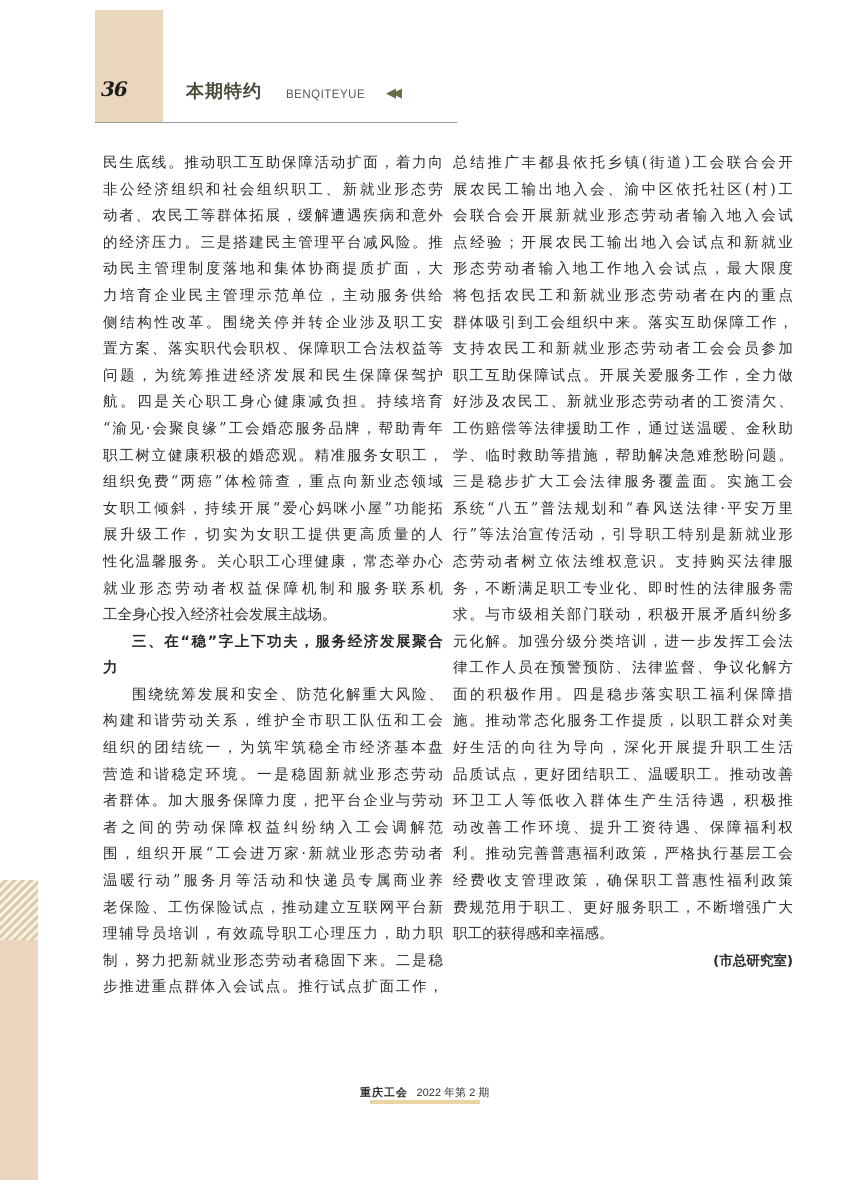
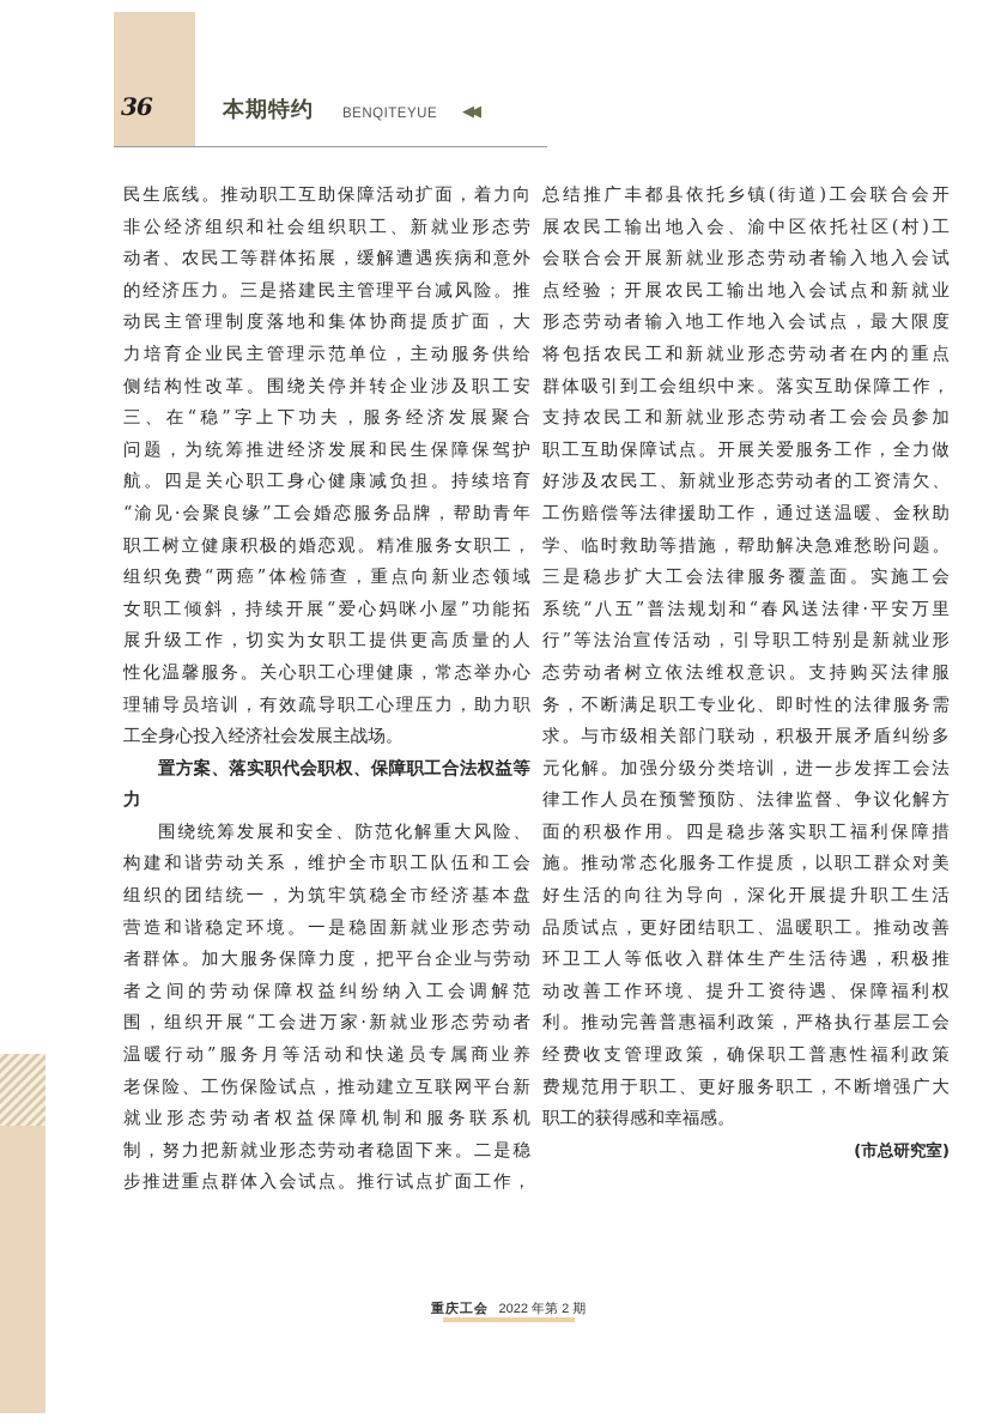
  36
  本期特约
  BENQITEYUE
  ◀◀
  民生底线。推动职工互助保障活动扩面，着力向
  非公经济组织和社会组织职工、新就业形态劳
  动者、农民工等群体拓展，缓解遭遇疾病和意外
  的经济压力。三是搭建民主管理平台减风险。推
  动民主管理制度落地和集体协商提质扩面，大
  力培育企业民主管理示范单位，主动服务供给
  侧结构性改革。围绕关停并转企业涉及职工安
- 置方案、落实职代会职权、保障职工合法权益等
+ 三、在“稳”字上下功夫，服务经济发展聚合
  问题，为统筹推进经济发展和民生保障保驾护
  航。四是关心职工身心健康减负担。持续培育
  “渝见·会聚良缘”工会婚恋服务品牌，帮助青年
  职工树立健康积极的婚恋观。精准服务女职工，
  组织免费“两癌”体检筛查，重点向新业态领域
  女职工倾斜，持续开展“爱心妈咪小屋”功能拓
  展升级工作，切实为女职工提供更高质量的人
  性化温馨服务。关心职工心理健康，常态举办心
- 就业形态劳动者权益保障机制和服务联系机
+ 理辅导员培训，有效疏导职工心理压力，助力职
  工全身心投入经济社会发展主战场。
- 三、在“稳”字上下功夫，服务经济发展聚合
+ 置方案、落实职代会职权、保障职工合法权益等
  力
  围绕统筹发展和安全、防范化解重大风险、
  构建和谐劳动关系，维护全市职工队伍和工会
  组织的团结统一，为筑牢筑稳全市经济基本盘
  营造和谐稳定环境。一是稳固新就业形态劳动
  者群体。加大服务保障力度，把平台企业与劳动
  者之间的劳动保障权益纠纷纳入工会调解范
  围，组织开展“工会进万家·新就业形态劳动者
  温暖行动”服务月等活动和快递员专属商业养
  老保险、工伤保险试点，推动建立互联网平台新
- 理辅导员培训，有效疏导职工心理压力，助力职
+ 就业形态劳动者权益保障机制和服务联系机
  制，努力把新就业形态劳动者稳固下来。二是稳
  步推进重点群体入会试点。推行试点扩面工作，
  总结推广丰都县依托乡镇(街道)工会联合会开
  展农民工输出地入会、渝中区依托社区(村)工
  会联合会开展新就业形态劳动者输入地入会试
  点经验；开展农民工输出地入会试点和新就业
  形态劳动者输入地工作地入会试点，最大限度
  将包括农民工和新就业形态劳动者在内的重点
  群体吸引到工会组织中来。落实互助保障工作，
  支持农民工和新就业形态劳动者工会会员参加
  职工互助保障试点。开展关爱服务工作，全力做
  好涉及农民工、新就业形态劳动者的工资清欠、
  工伤赔偿等法律援助工作，通过送温暖、金秋助
  学、临时救助等措施，帮助解决急难愁盼问题。
  三是稳步扩大工会法律服务覆盖面。实施工会
  系统“八五”普法规划和“春风送法律·平安万里
  行”等法治宣传活动，引导职工特别是新就业形
  态劳动者树立依法维权意识。支持购买法律服
  务，不断满足职工专业化、即时性的法律服务需
  求。与市级相关部门联动，积极开展矛盾纠纷多
  元化解。加强分级分类培训，进一步发挥工会法
  律工作人员在预警预防、法律监督、争议化解方
  面的积极作用。四是稳步落实职工福利保障措
  施。推动常态化服务工作提质，以职工群众对美
  好生活的向往为导向，深化开展提升职工生活
  品质试点，更好团结职工、温暖职工。推动改善
  环卫工人等低收入群体生产生活待遇，积极推
  动改善工作环境、提升工资待遇、保障福利权
  利。推动完善普惠福利政策，严格执行基层工会
  经费收支管理政策，确保职工普惠性福利政策
  费规范用于职工、更好服务职工，不断增强广大
  职工的获得感和幸福感。
  (市总研究室)
  重庆工会 2022 年第 2 期
